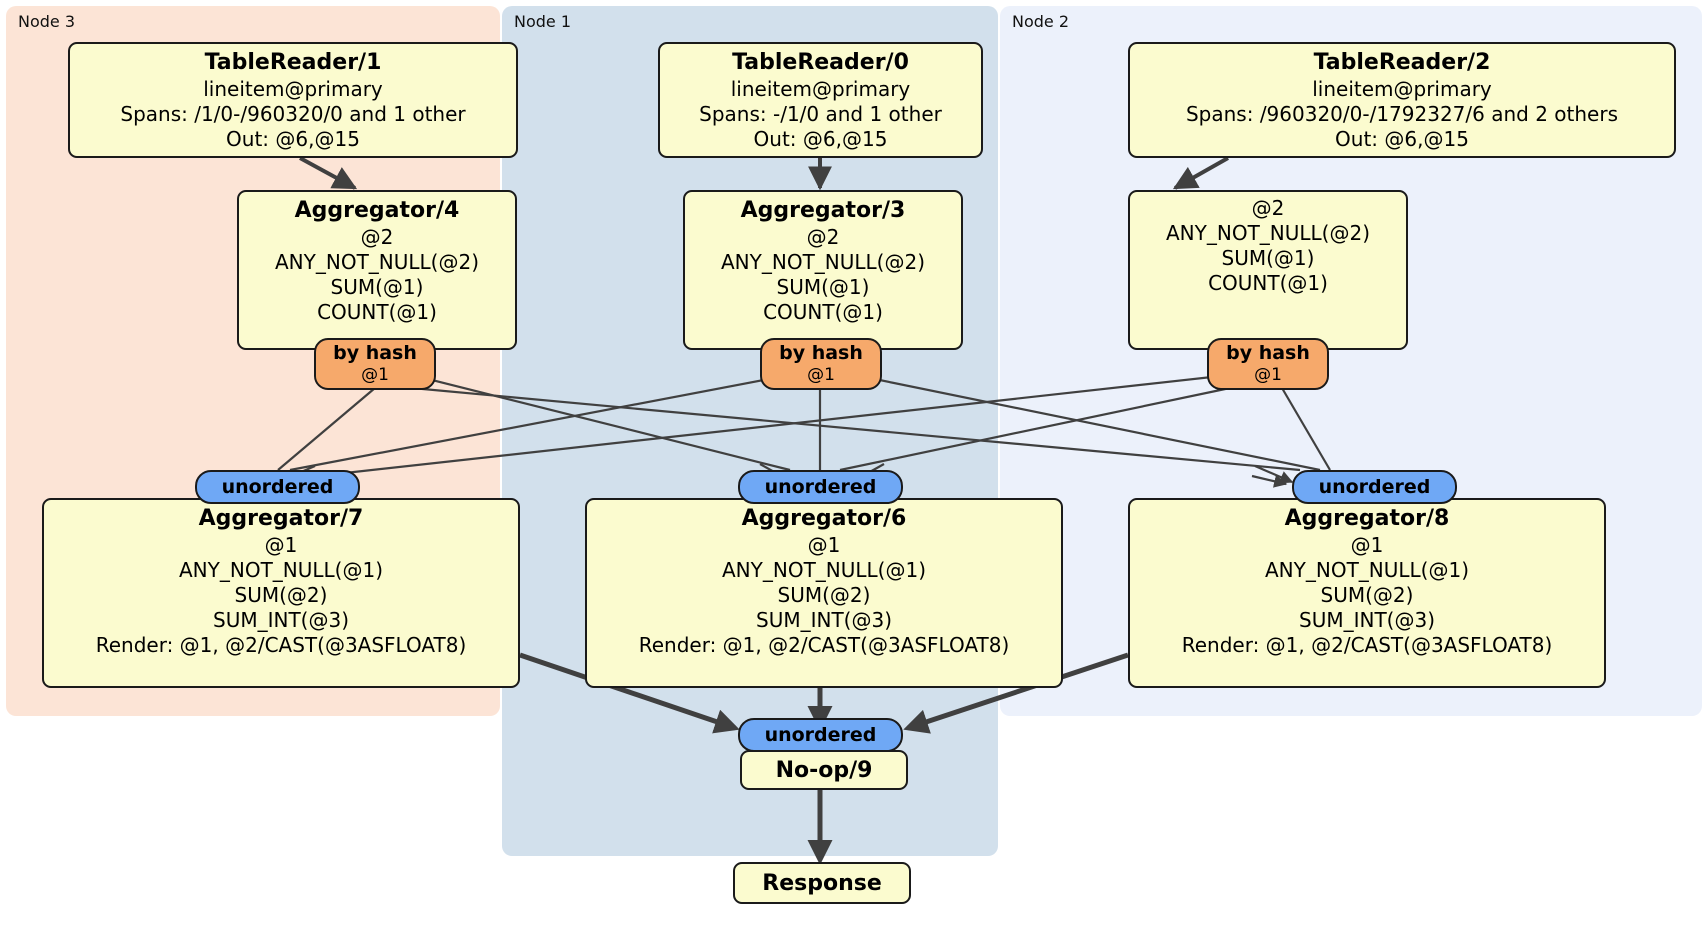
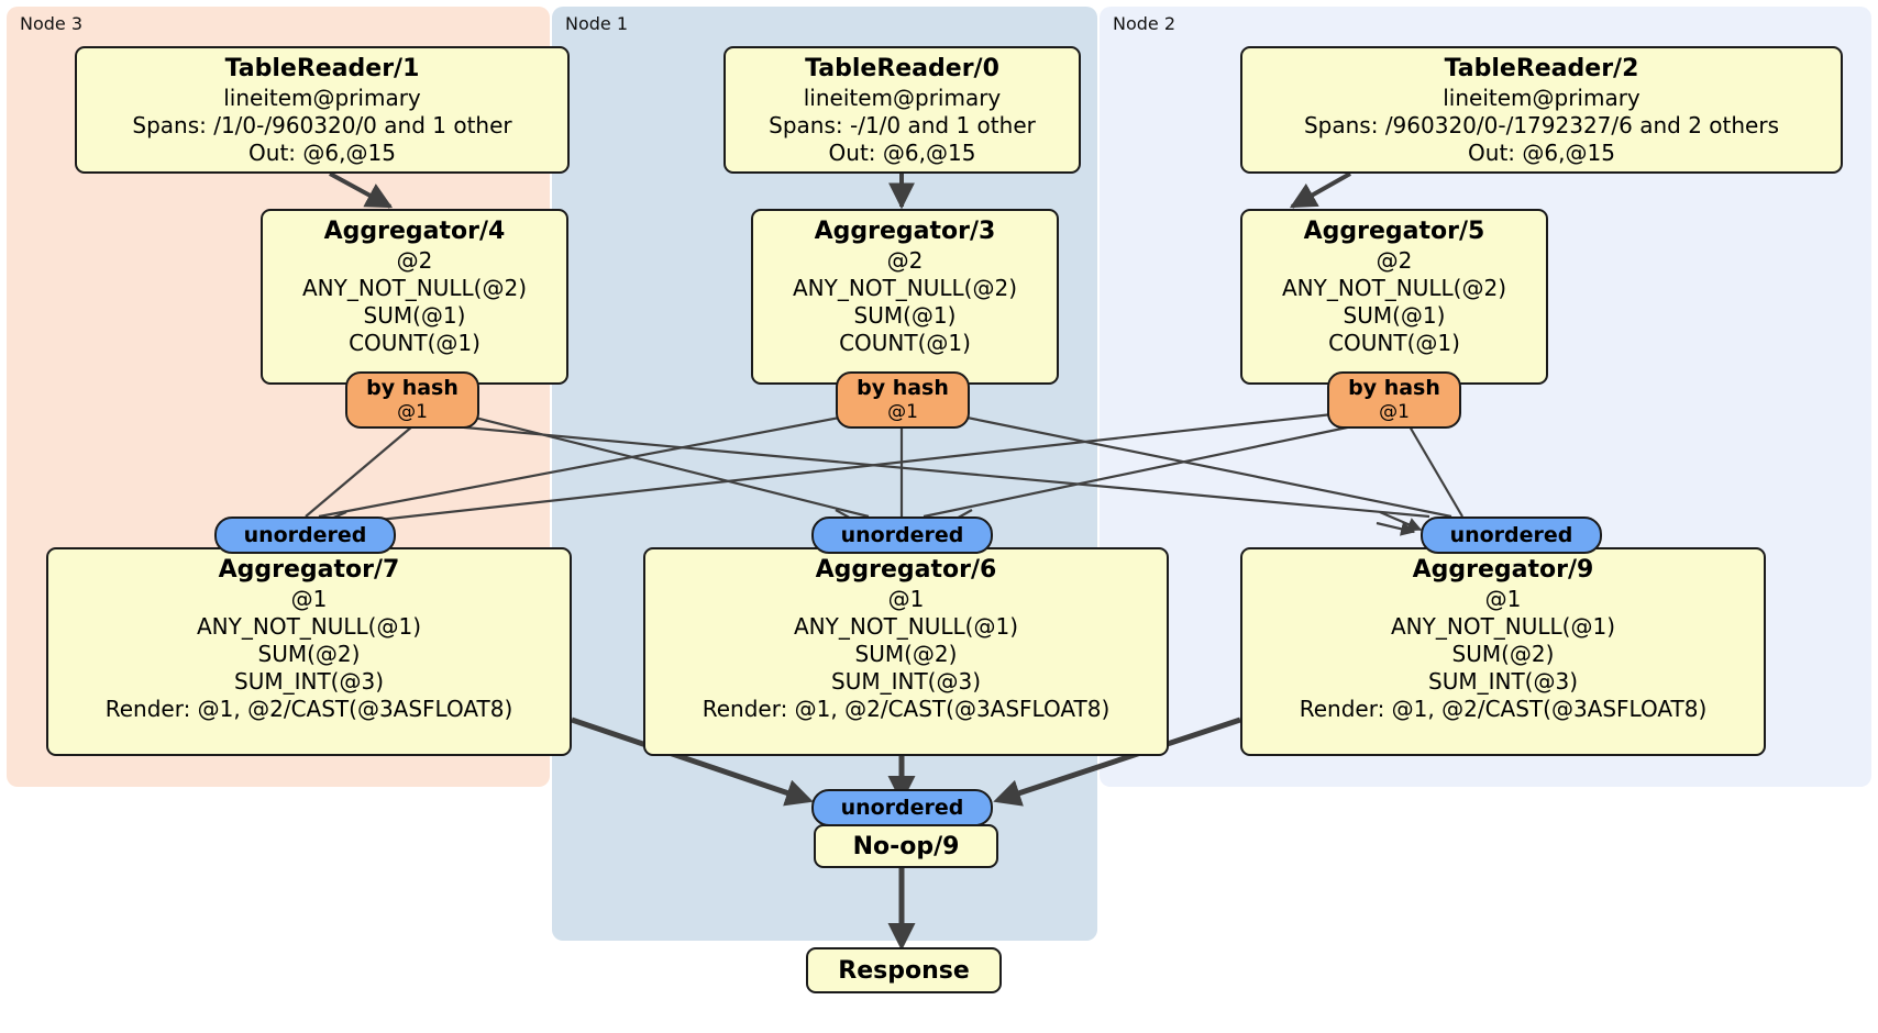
  Node 3
  Node 1
  Node 2
  TableReader/1
  lineitem@primary
  Spans: /1/0-/960320/0 and 1 other
  Out: @6,@15
  TableReader/0
  lineitem@primary
  Spans: -/1/0 and 1 other
  Out: @6,@15
  TableReader/2
  lineitem@primary
  Spans: /960320/0-/1792327/6 and 2 others
  Out: @6,@15
  Aggregator/4
  @2
  ANY_NOT_NULL(@2)
  SUM(@1)
  COUNT(@1)
  Aggregator/3
  @2
  ANY_NOT_NULL(@2)
  SUM(@1)
  COUNT(@1)
+ Aggregator/5
  @2
  ANY_NOT_NULL(@2)
  SUM(@1)
  COUNT(@1)
  by hash
  @1
  by hash
  @1
  by hash
  @1
  unordered
  unordered
  unordered
  Aggregator/7
  @1
  ANY_NOT_NULL(@1)
  SUM(@2)
  SUM_INT(@3)
  Render: @1, @2/CAST(@3ASFLOAT8)
  Aggregator/6
  @1
  ANY_NOT_NULL(@1)
  SUM(@2)
  SUM_INT(@3)
  Render: @1, @2/CAST(@3ASFLOAT8)
- Aggregator/8
+ Aggregator/9
  @1
  ANY_NOT_NULL(@1)
  SUM(@2)
  SUM_INT(@3)
  Render: @1, @2/CAST(@3ASFLOAT8)
  unordered
  No-op/9
  Response
